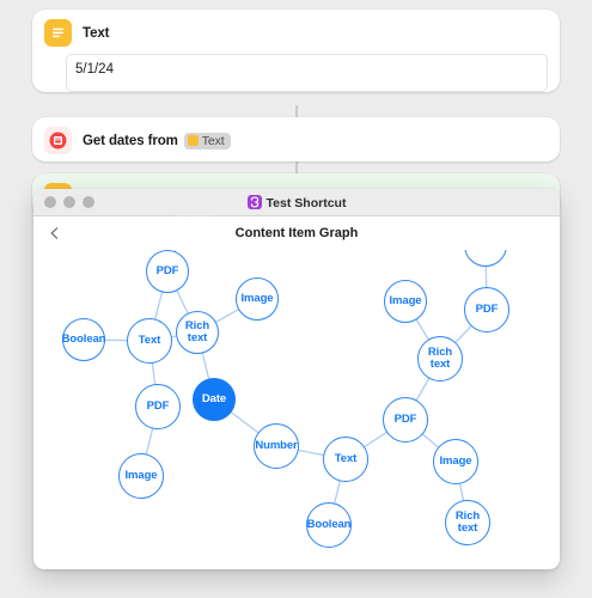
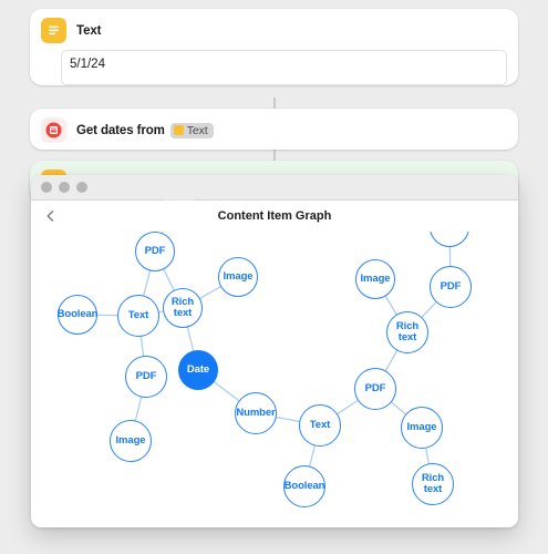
  Text
  5/1/24
  Get dates from
  Text
- Test Shortcut
  PDF
  Boolean
  Text
  Rich text
  Image
  Date
  PDF
  Image
  Number
  Text
  Boolean
  PDF
  Image
  Rich text
  Rich text
  Image
  PDF
  Content Item Graph
